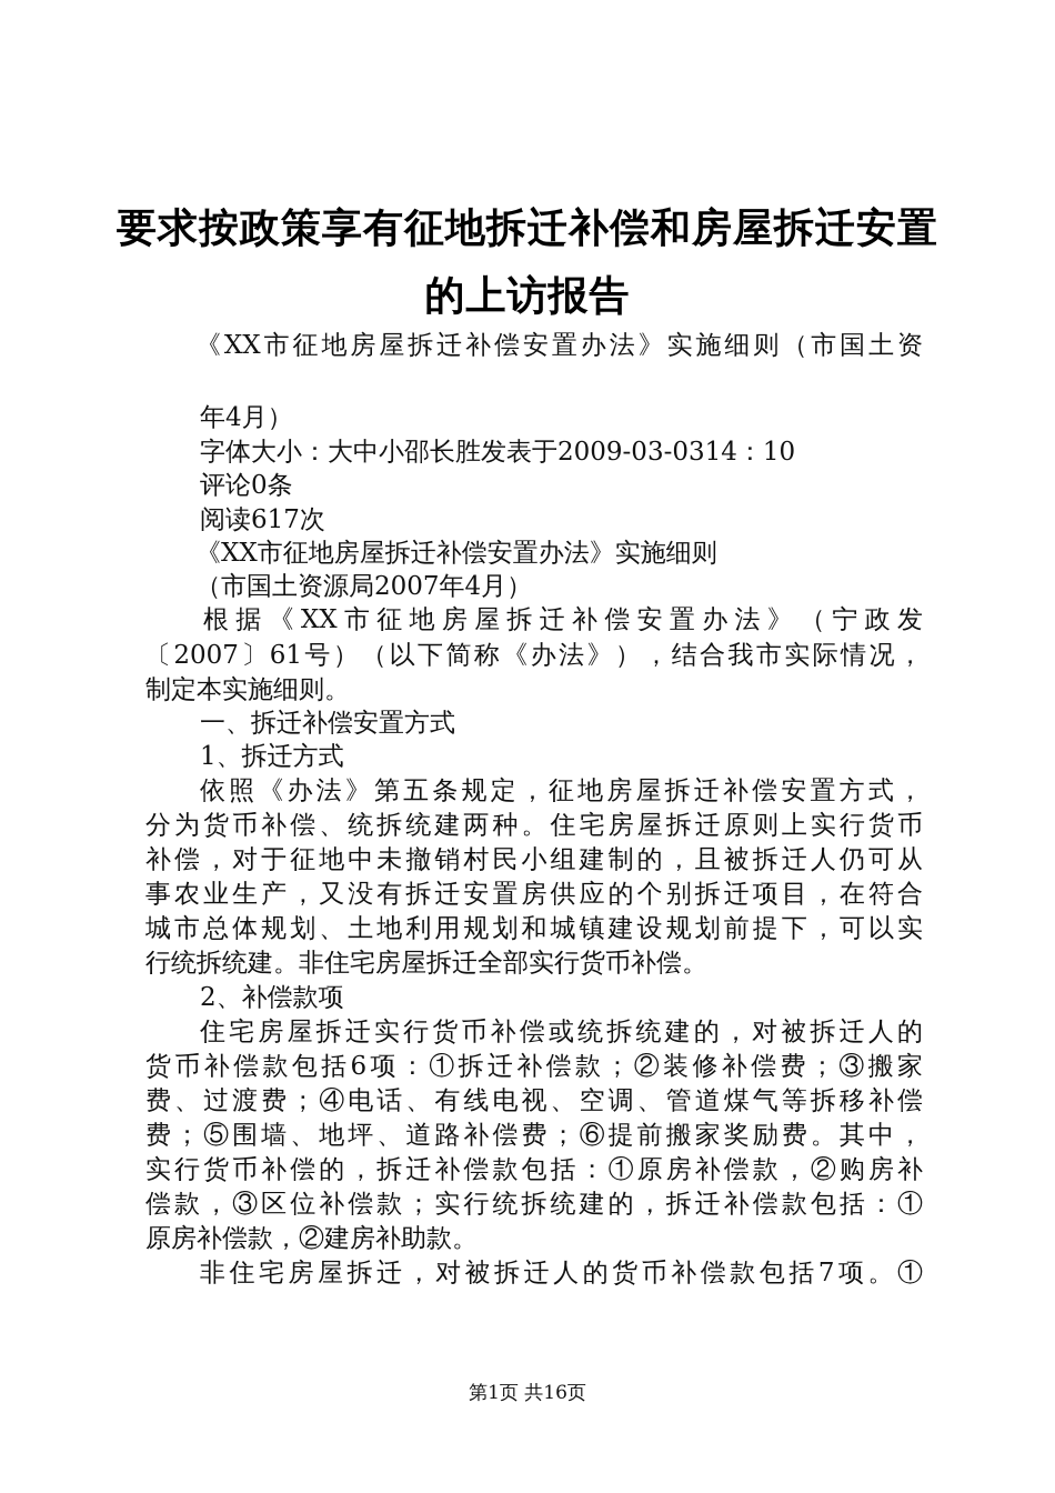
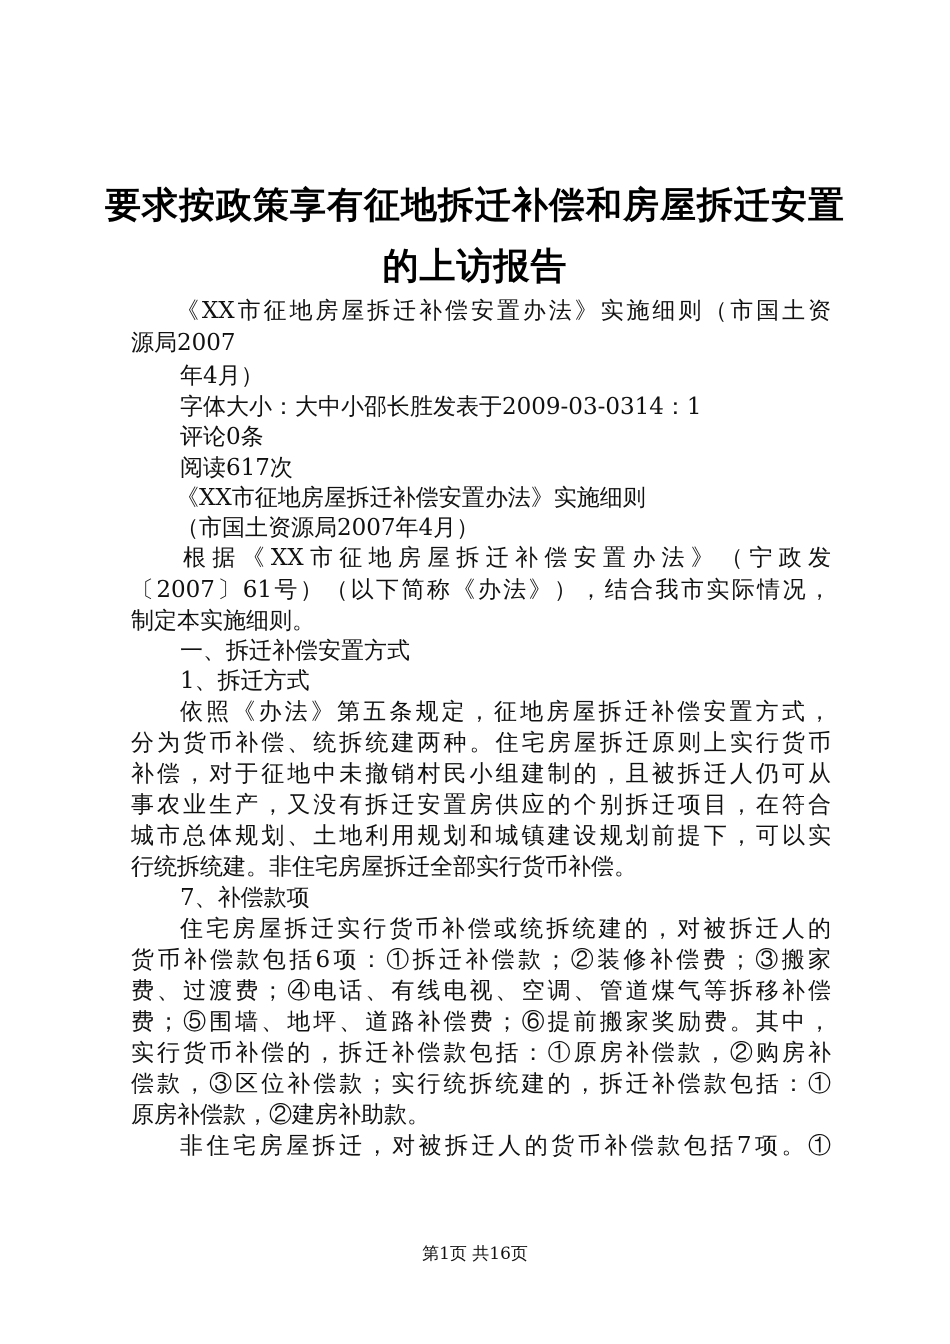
  要求按政策享有征地拆迁补偿和房屋拆迁安置
  的上访报告
  《XX市征地房屋拆迁补偿安置办法》实施细则（市国土资
+ 源局2007
  年4月）
- 字体大小：大中小邵长胜发表于2009-03-0314：10
+ 字体大小：大中小邵长胜发表于2009-03-0314：1
  评论0条
  阅读617次
  《XX市征地房屋拆迁补偿安置办法》实施细则
  （市国土资源局2007年4月）
  根据《XX市征地房屋拆迁补偿安置办法》（宁政发
  〔2007〕61号）（以下简称《办法》），结合我市实际情况，
  制定本实施细则。
  一、拆迁补偿安置方式
  1、拆迁方式
  依照《办法》第五条规定，征地房屋拆迁补偿安置方式，
  分为货币补偿、统拆统建两种。住宅房屋拆迁原则上实行货币
  补偿，对于征地中未撤销村民小组建制的，且被拆迁人仍可从
  事农业生产，又没有拆迁安置房供应的个别拆迁项目，在符合
  城市总体规划、土地利用规划和城镇建设规划前提下，可以实
  行统拆统建。非住宅房屋拆迁全部实行货币补偿。
- 2、补偿款项
+ 7、补偿款项
  住宅房屋拆迁实行货币补偿或统拆统建的，对被拆迁人的
  货币补偿款包括6项：①拆迁补偿款；②装修补偿费；③搬家
  费、过渡费；④电话、有线电视、空调、管道煤气等拆移补偿
  费；⑤围墙、地坪、道路补偿费；⑥提前搬家奖励费。其中，
  实行货币补偿的，拆迁补偿款包括：①原房补偿款，②购房补
  偿款，③区位补偿款；实行统拆统建的，拆迁补偿款包括：①
  原房补偿款，②建房补助款。
  非住宅房屋拆迁，对被拆迁人的货币补偿款包括7项。①
  第1页 共16页
